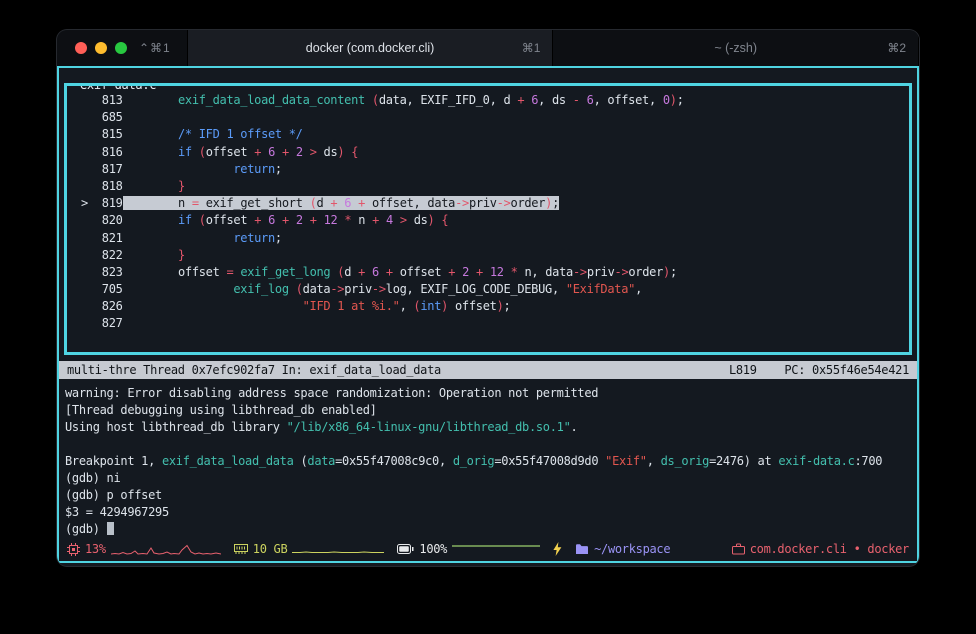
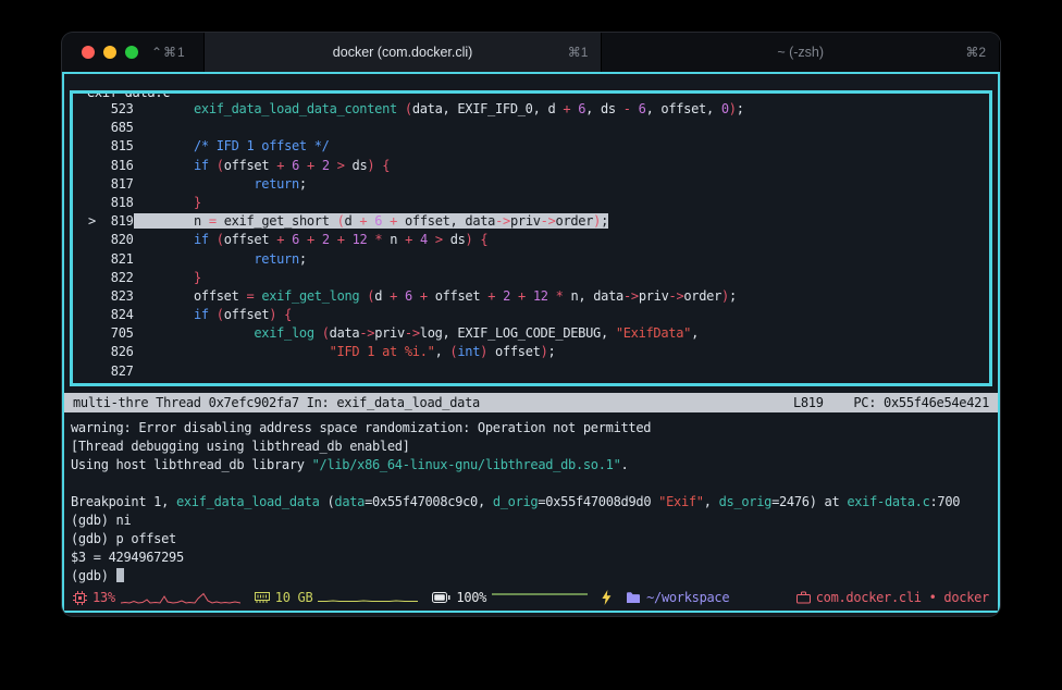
  ⌃⌘1
  docker (com.docker.cli)
  ⌘1
  ~ (-zsh)
  ⌘2
- 813 exif_data_load_data_content (data, EXIF_IFD_0, d + 6, ds - 6, offset, 0);
+ 523 exif_data_load_data_content (data, EXIF_IFD_0, d + 6, ds - 6, offset, 0);
  685
  815 /* IFD 1 offset */
  816 if (offset + 6 + 2 > ds) {
  817 return;
  818 }
  > 819 n = exif_get_short (d + 6 + offset, data->priv->order);
  820 if (offset + 6 + 2 + 12 * n + 4 > ds) {
  821 return;
  822 }
  823 offset = exif_get_long (d + 6 + offset + 2 + 12 * n, data->priv->order);
+ 824 if (offset) {
  705 exif_log (data->priv->log, EXIF_LOG_CODE_DEBUG, "ExifData",
  826 "IFD 1 at %i.", (int) offset);
  827
  multi-thre Thread 0x7efc902fa7 In: exif_data_load_data
  L819 PC: 0x55f46e54e421
  warning: Error disabling address space randomization: Operation not permitted
  [Thread debugging using libthread_db enabled]
  Using host libthread_db library "/lib/x86_64-linux-gnu/libthread_db.so.1".
  Breakpoint 1, exif_data_load_data (data=0x55f47008c9c0, d_orig=0x55f47008d9d0 "Exif", ds_orig=2476) at exif-data.c:700
  (gdb) ni
  (gdb) p offset
  $3 = 4294967295
  (gdb)
  13%
  10 GB
  100%
  ~/workspace
  com.docker.cli • docker
